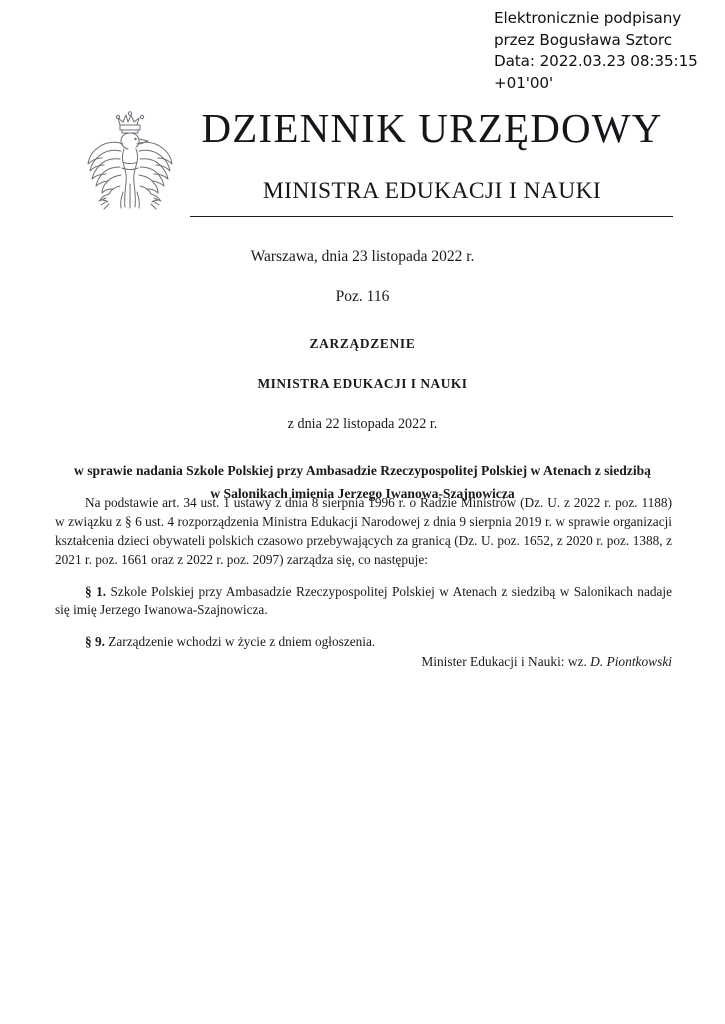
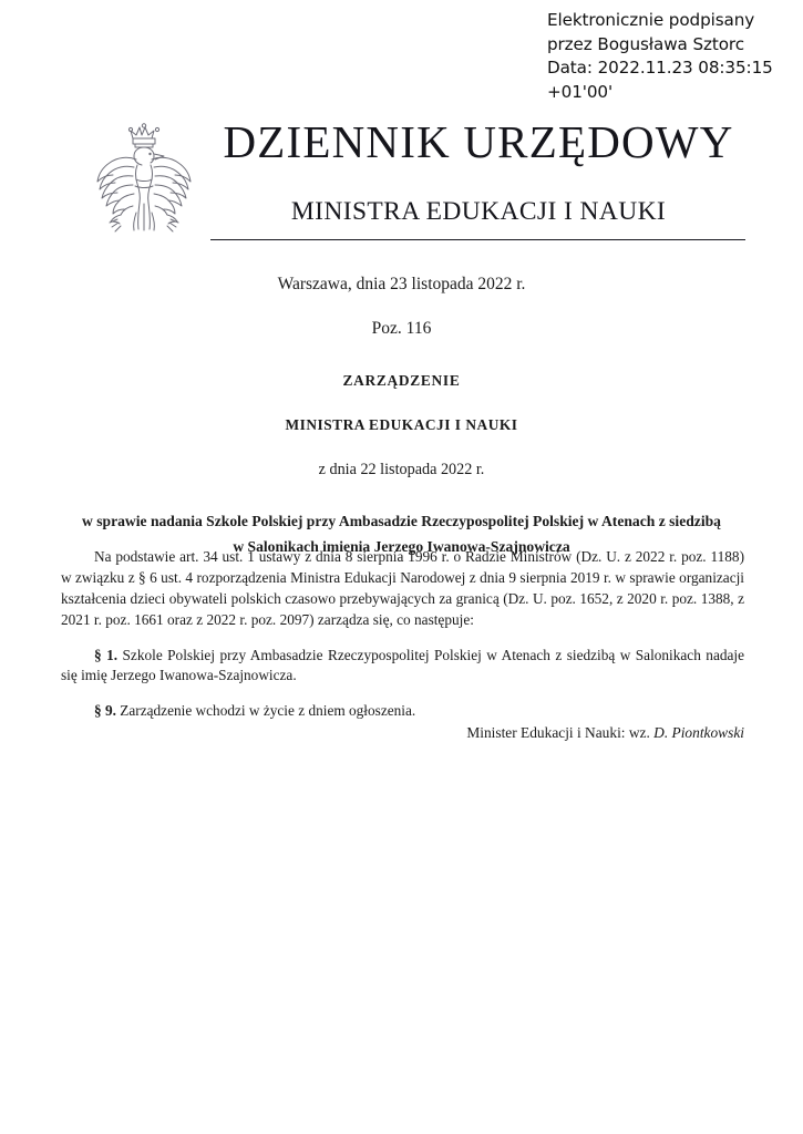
  Elektronicznie podpisany
  przez Bogusława Sztorc
- Data: 2022.03.23 08:35:15
+ Data: 2022.11.23 08:35:15
  +01'00'
  DZIENNIK URZĘDOWY
  MINISTRA EDUKACJI I NAUKI
  Warszawa, dnia 23 listopada 2022 r.
  Poz. 116
  ZARZĄDZENIE
  MINISTRA EDUKACJI I NAUKI
  z dnia 22 listopada 2022 r.
  w sprawie nadania Szkole Polskiej przy Ambasadzie Rzeczypospolitej Polskiej w Atenach z siedzibą
  w Salonikach imienia Jerzego Iwanowa-Szajnowicza
  Na podstawie art. 34 ust. 1 ustawy z dnia 8 sierpnia 1996 r. o Radzie Ministrów (Dz. U. z 2022 r. poz. 1188) w związku z § 6 ust. 4 rozporządzenia Ministra Edukacji Narodowej z dnia 9 sierpnia 2019 r. w sprawie organizacji kształcenia dzieci obywateli polskich czasowo przebywających za granicą (Dz. U. poz. 1652, z 2020 r. poz. 1388, z 2021 r. poz. 1661 oraz z 2022 r. poz. 2097) zarządza się, co następuje:
  § 1. Szkole Polskiej przy Ambasadzie Rzeczypospolitej Polskiej w Atenach z siedzibą w Salonikach nadaje się imię Jerzego Iwanowa-Szajnowicza.
  § 9. Zarządzenie wchodzi w życie z dniem ogłoszenia.
  Minister Edukacji i Nauki: wz. D. Piontkowski
